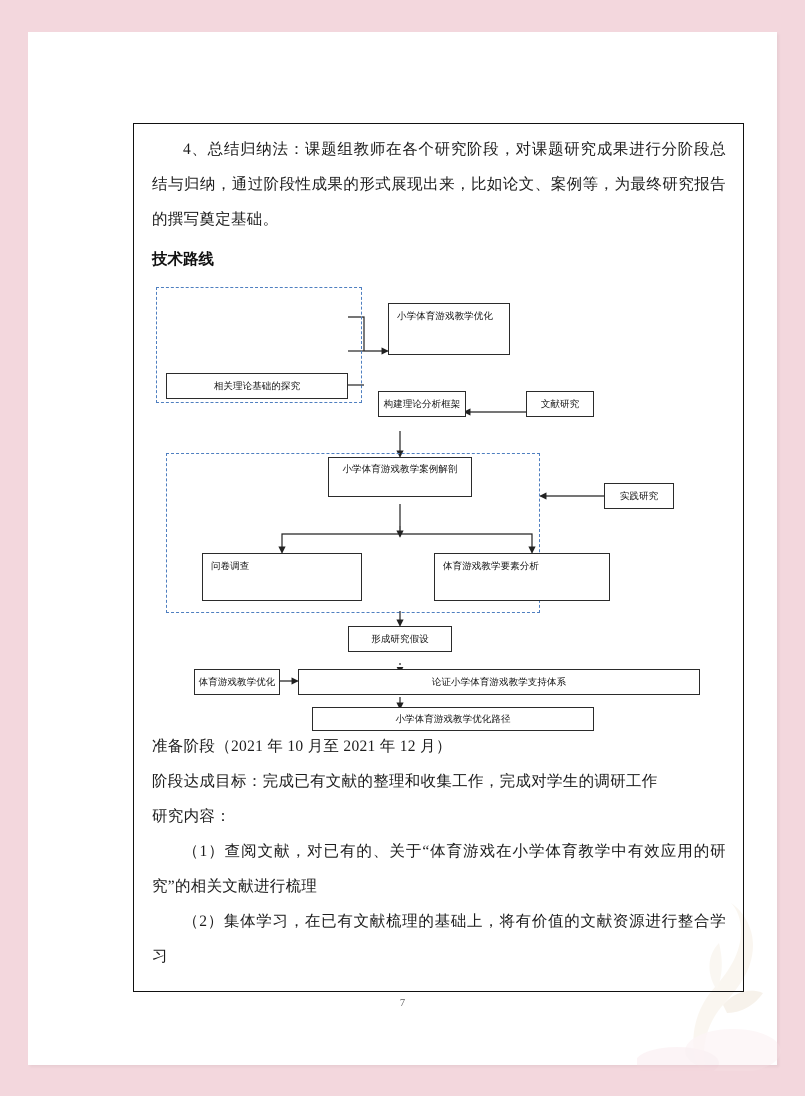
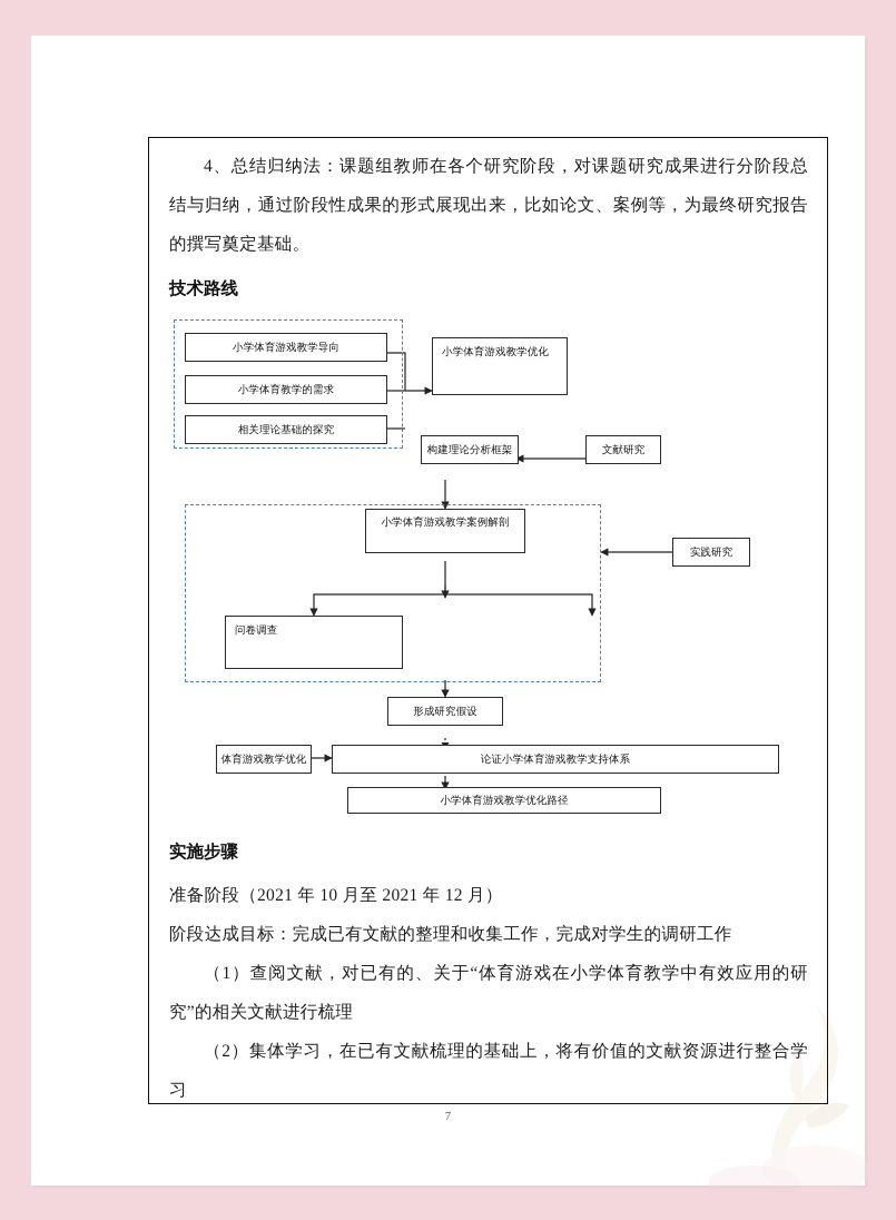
  4、总结归纳法：课题组教师在各个研究阶段，对课题研究成果进行分阶段总结与归纳，通过阶段性成果的形式展现出来，比如论文、案例等，为最终研究报告的撰写奠定基础。
  技术路线
+ 小学体育游戏教学导向
+ 小学体育教学的需求
  相关理论基础的探究
  小学体育游戏教学优化
  构建理论分析框架
  文献研究
  小学体育游戏教学案例解剖
  实践研究
  问卷调查
- 体育游戏教学要素分析
  形成研究假设
  体育游戏教学优化
  论证小学体育游戏教学支持体系
  小学体育游戏教学优化路径
+ 实施步骤
  准备阶段（2021 年 10 月至 2021 年 12 月）
  阶段达成目标：完成已有文献的整理和收集工作，完成对学生的调研工作
- 研究内容：
  （1）查阅文献，对已有的、关于“体育游戏在小学体育教学中有效应用的研究”的相关文献进行梳理
  （2）集体学习，在已有文献梳理的基础上，将有价值的文献资源进行整合学习
  7
